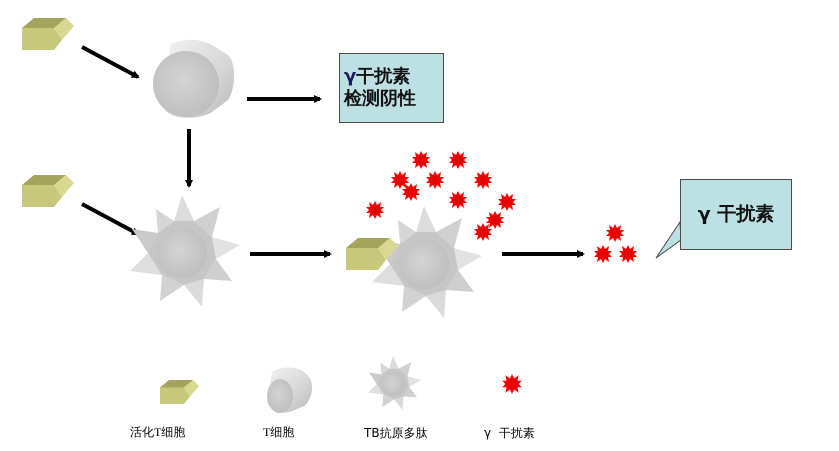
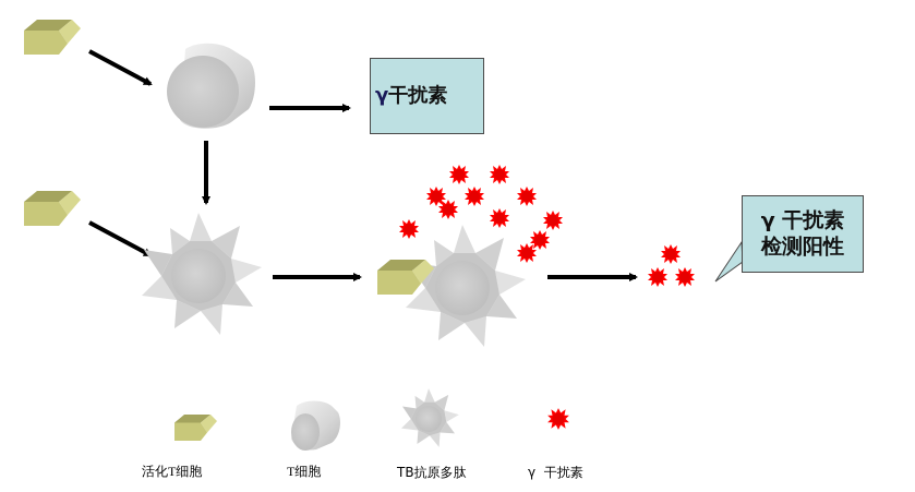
  γ干扰素
- 检测阴性
  γ 干扰素
+ 检测阳性
  活化T细胞
  T细胞
  TB抗原多肽
  γ 干扰素
